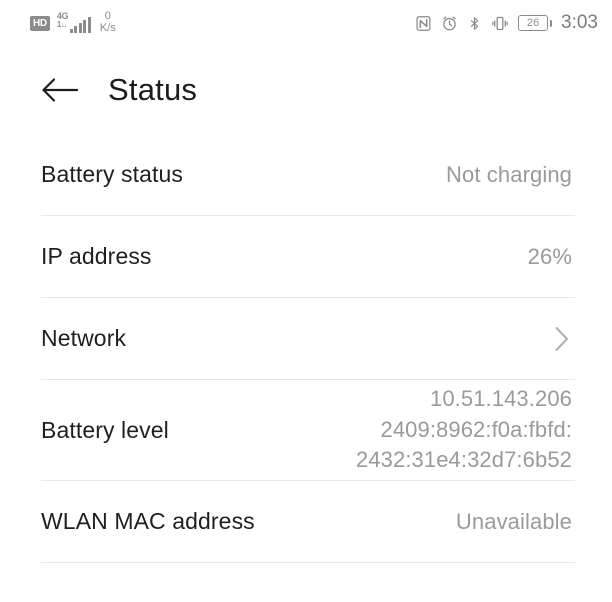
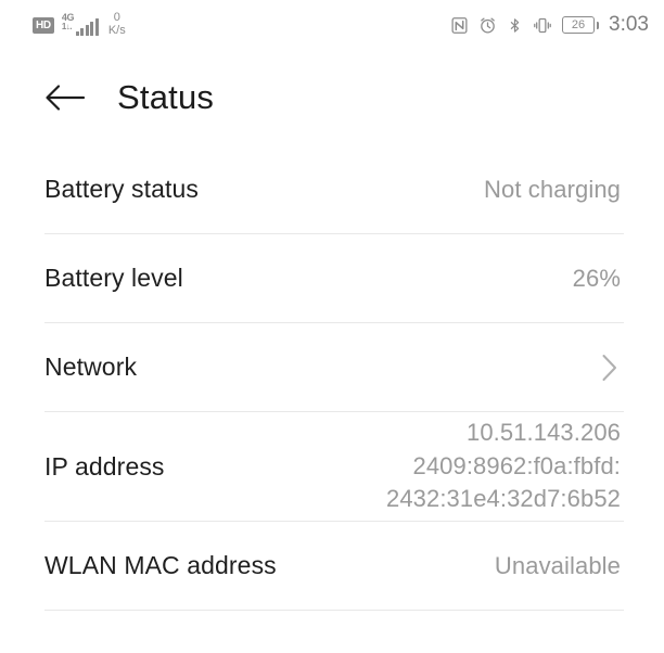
  HD
  4G
  1↓.
  0
  K/s
  26
  3:03
  Status
  Battery status
  Not charging
- IP address
+ Battery level
  26%
  Network
- Battery level
+ IP address
  10.51.143.206
  2409:8962:f0a:fbfd:
  2432:31e4:32d7:6b52
  WLAN MAC address
  Unavailable
